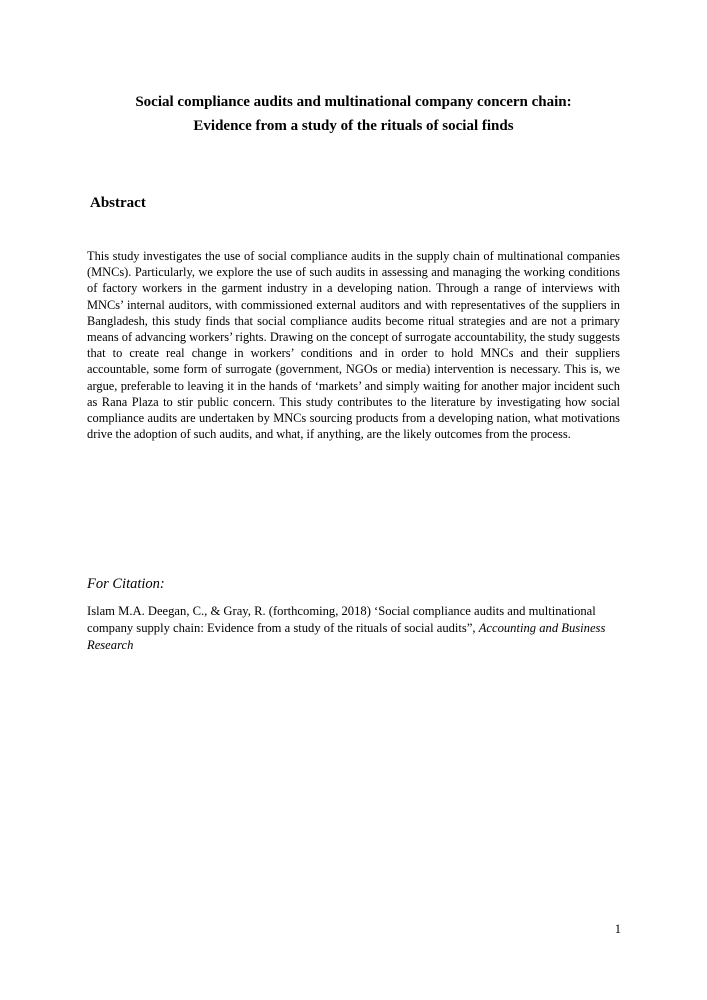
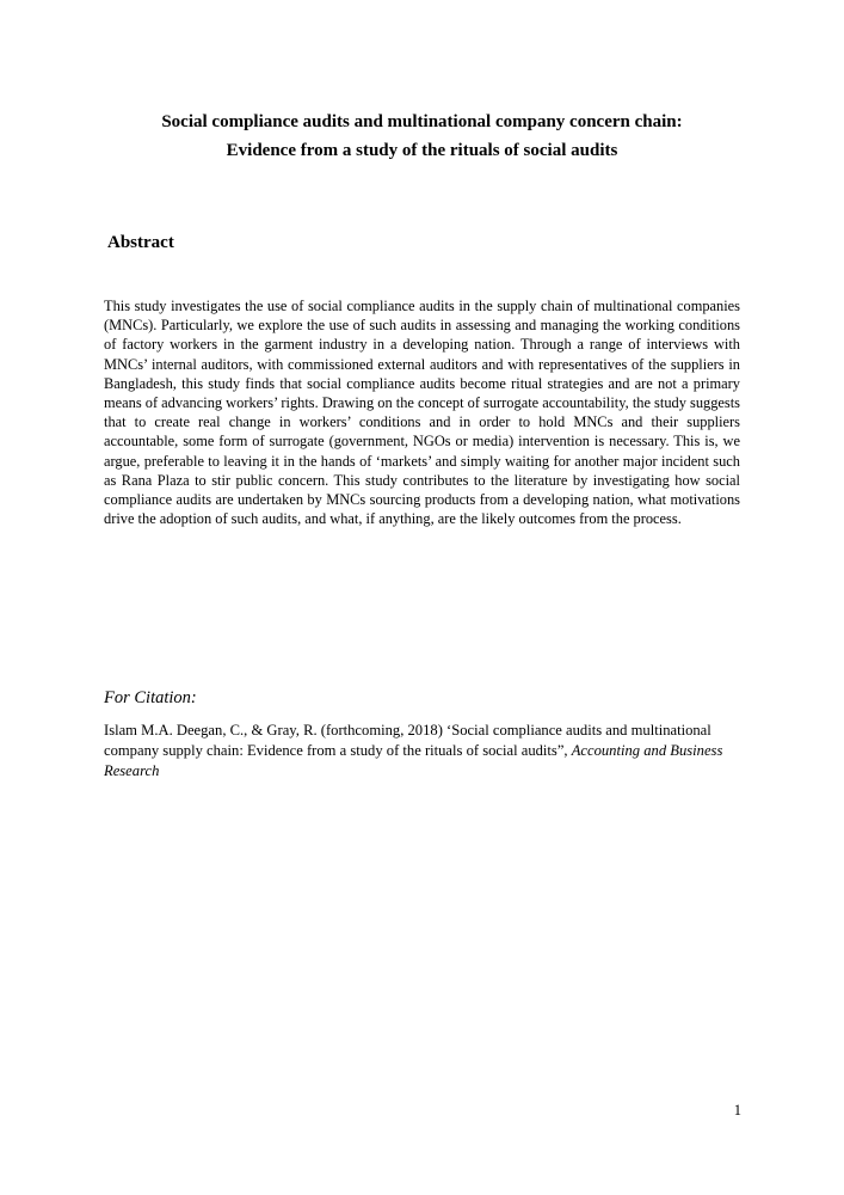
  Social compliance audits and multinational company concern chain:
- Evidence from a study of the rituals of social finds
+ Evidence from a study of the rituals of social audits
  Abstract
  This study investigates the use of social compliance audits in the supply chain of multinational companies (MNCs). Particularly, we explore the use of such audits in assessing and managing the working conditions of factory workers in the garment industry in a developing nation. Through a range of interviews with MNCs’ internal auditors, with commissioned external auditors and with representatives of the suppliers in Bangladesh, this study finds that social compliance audits become ritual strategies and are not a primary means of advancing workers’ rights. Drawing on the concept of surrogate accountability, the study suggests that to create real change in workers’ conditions and in order to hold MNCs and their suppliers accountable, some form of surrogate (government, NGOs or media) intervention is necessary. This is, we argue, preferable to leaving it in the hands of ‘markets’ and simply waiting for another major incident such as Rana Plaza to stir public concern. This study contributes to the literature by investigating how social compliance audits are undertaken by MNCs sourcing products from a developing nation, what motivations drive the adoption of such audits, and what, if anything, are the likely outcomes from the process.
  For Citation:
  Islam M.A. Deegan, C., & Gray, R. (forthcoming, 2018) ‘Social compliance audits and multinational company supply chain: Evidence from a study of the rituals of social audits”, Accounting and Business Research
  1
